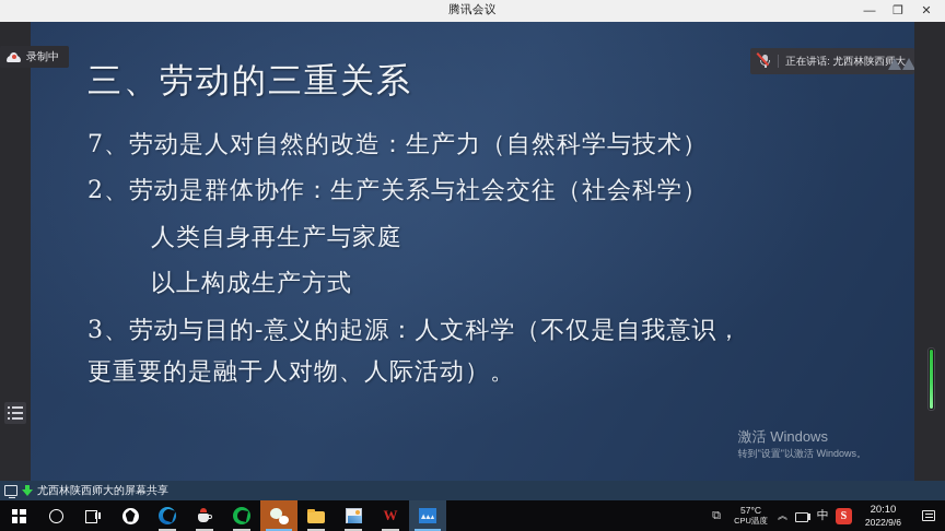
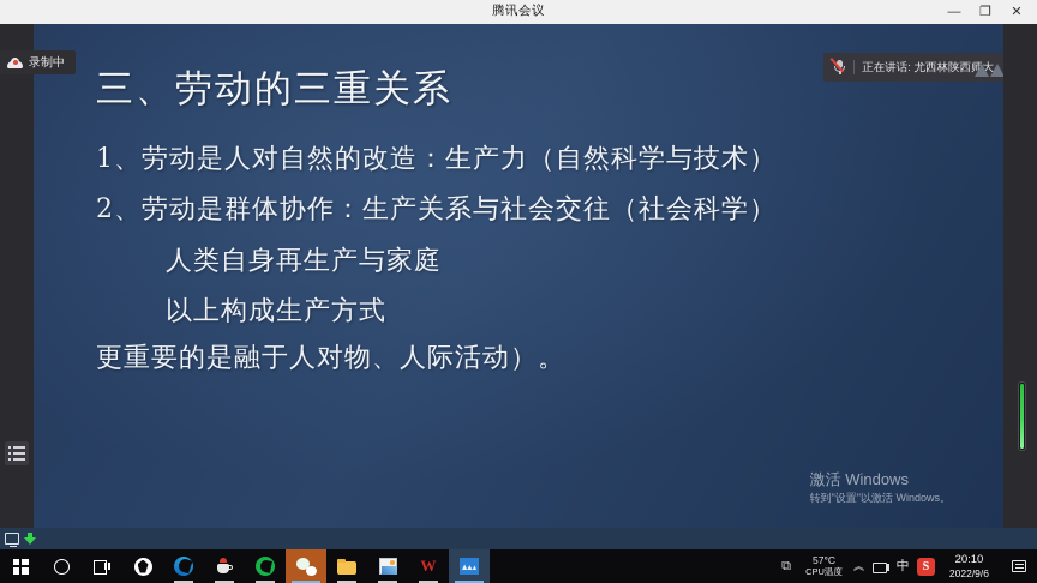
  腾讯会议
  —
  ❐
  ✕
  三、劳动的三重关系
- 7、劳动是人对自然的改造：生产力（自然科学与技术）
+ 1、劳动是人对自然的改造：生产力（自然科学与技术）
  2、劳动是群体协作：生产关系与社会交往（社会科学）
  人类自身再生产与家庭
  以上构成生产方式
- 3、劳动与目的-意义的起源：人文科学（不仅是自我意识，
  更重要的是融于人对物、人际活动）。
  激活 Windows
  转到"设置"以激活 Windows。
  录制中
  正在讲话: 尤西林陕西师大
- 尤西林陕西师大的屏幕共享
  W
  ⧉
  57°C
  CPU温度
  ︽
  中
  S
  20:10
  2022/9/6
